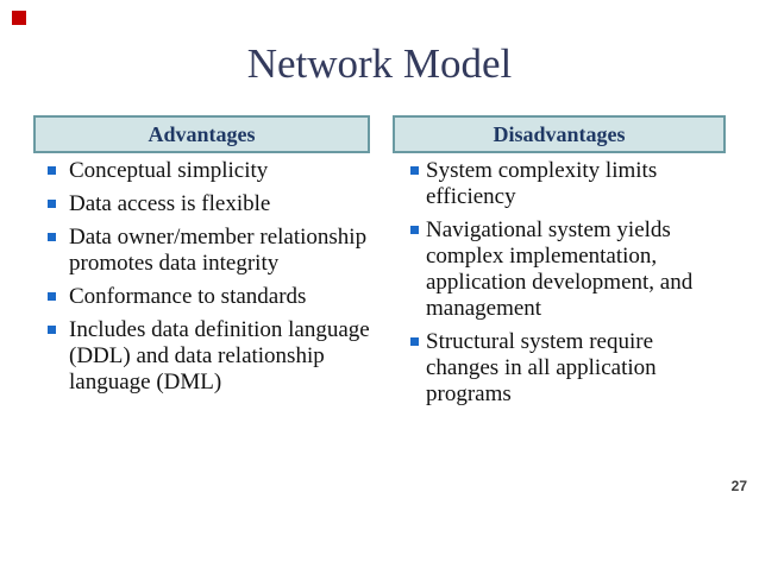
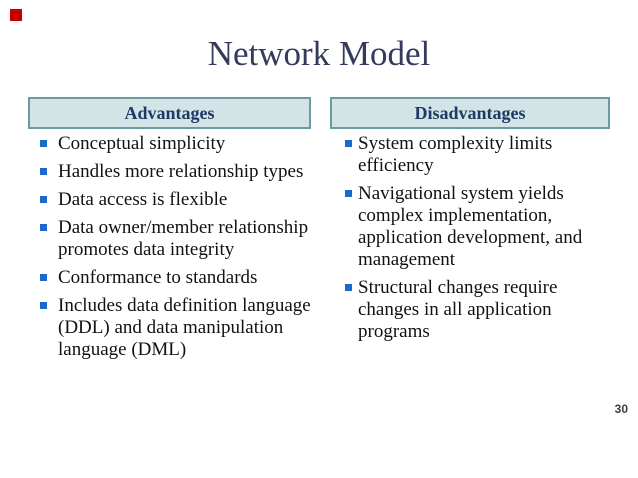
  Network Model
  Advantages
  Disadvantages
  Conceptual simplicity
+ Handles more relationship types
  Data access is flexible
  Data owner/member relationship promotes data integrity
  Conformance to standards
- Includes data definition language (DDL) and data relationship language (DML)
+ Includes data definition language (DDL) and data manipulation language (DML)
  System complexity limits efficiency
  Navigational system yields complex implementation, application development, and management
- Structural system require changes in all application programs
+ Structural changes require changes in all application programs
- 27
+ 30
